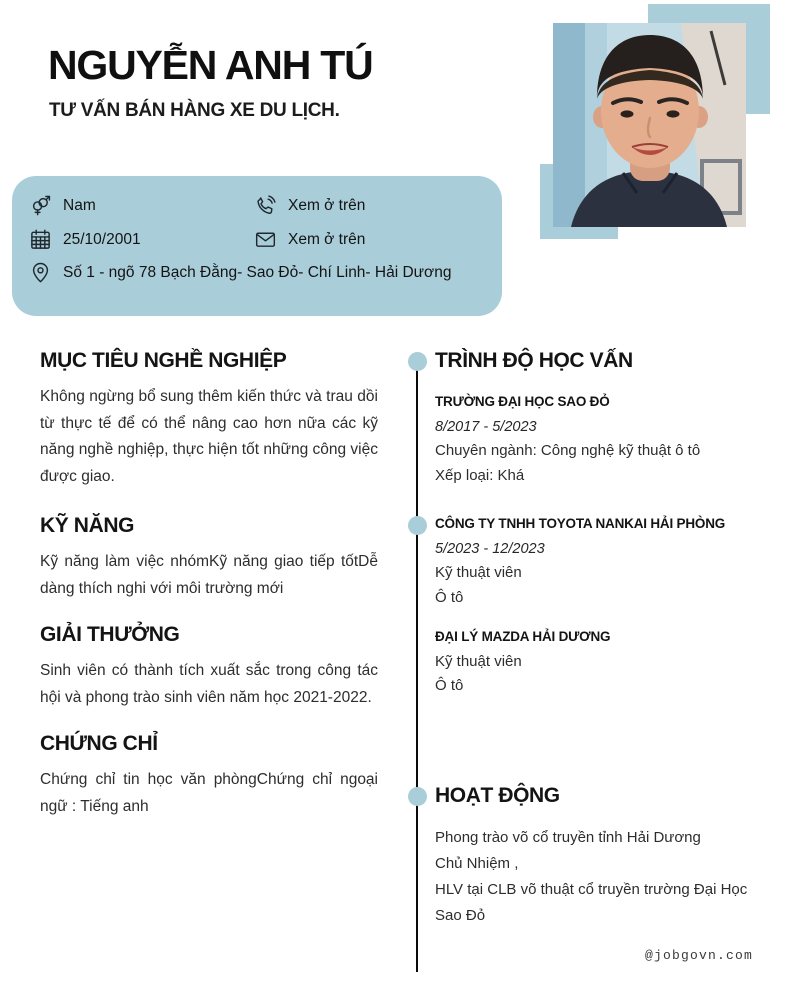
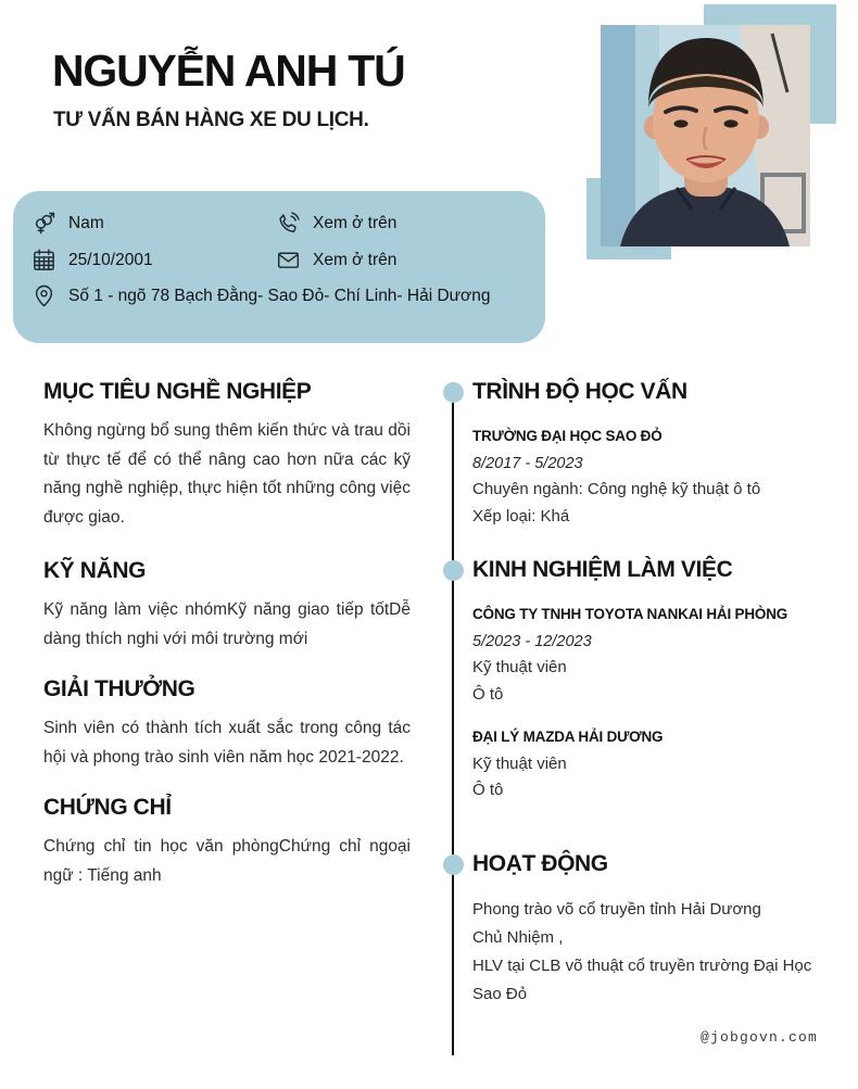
  NGUYỄN ANH TÚ
  TƯ VẤN BÁN HÀNG XE DU LỊCH.
  Nam
  Xem ở trên
  25/10/2001
  Xem ở trên
  Số 1 - ngõ 78 Bạch Đằng- Sao Đỏ- Chí Linh- Hải Dương
  MỤC TIÊU NGHỀ NGHIỆP
  Không ngừng bổ sung thêm kiến thức và trau dồi từ thực tế để có thể nâng cao hơn nữa các kỹ năng nghề nghiệp, thực hiện tốt những công việc được giao.
  KỸ NĂNG
  Kỹ năng làm việc nhómKỹ năng giao tiếp tốtDễ dàng thích nghi với môi trường mới
  GIẢI THƯỞNG
  Sinh viên có thành tích xuất sắc trong công tác hội và phong trào sinh viên năm học 2021-2022.
  CHỨNG CHỈ
  Chứng chỉ tin học văn phòngChứng chỉ ngoại ngữ : Tiếng anh
  TRÌNH ĐỘ HỌC VẤN
  TRƯỜNG ĐẠI HỌC SAO ĐỎ
  8/2017 - 5/2023
  Chuyên ngành: Công nghệ kỹ thuật ô tô
  Xếp loại: Khá
+ KINH NGHIỆM LÀM VIỆC
  CÔNG TY TNHH TOYOTA NANKAI HẢI PHÒNG
  5/2023 - 12/2023
  Kỹ thuật viên
  Ô tô
  ĐẠI LÝ MAZDA HẢI DƯƠNG
  Kỹ thuật viên
  Ô tô
  HOẠT ĐỘNG
  Phong trào võ cổ truyền tỉnh Hải Dương
  Chủ Nhiệm ,
  HLV tại CLB võ thuật cổ truyền trường Đại Học Sao Đỏ
  @jobgovn.com
